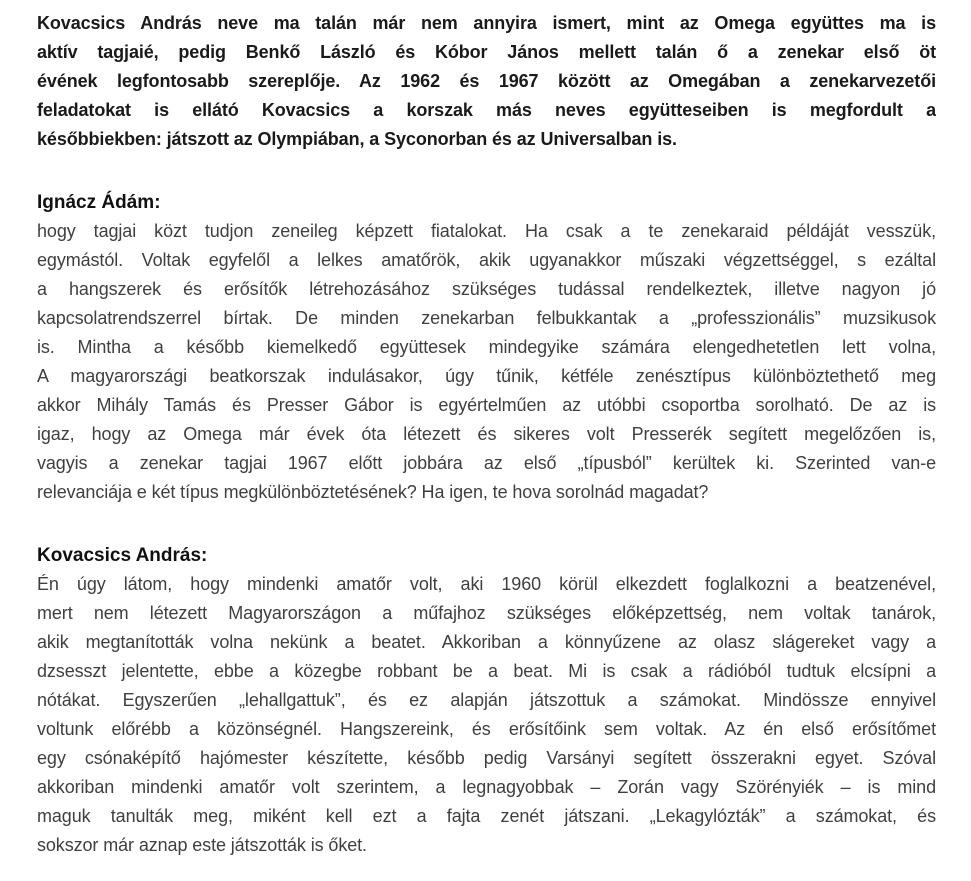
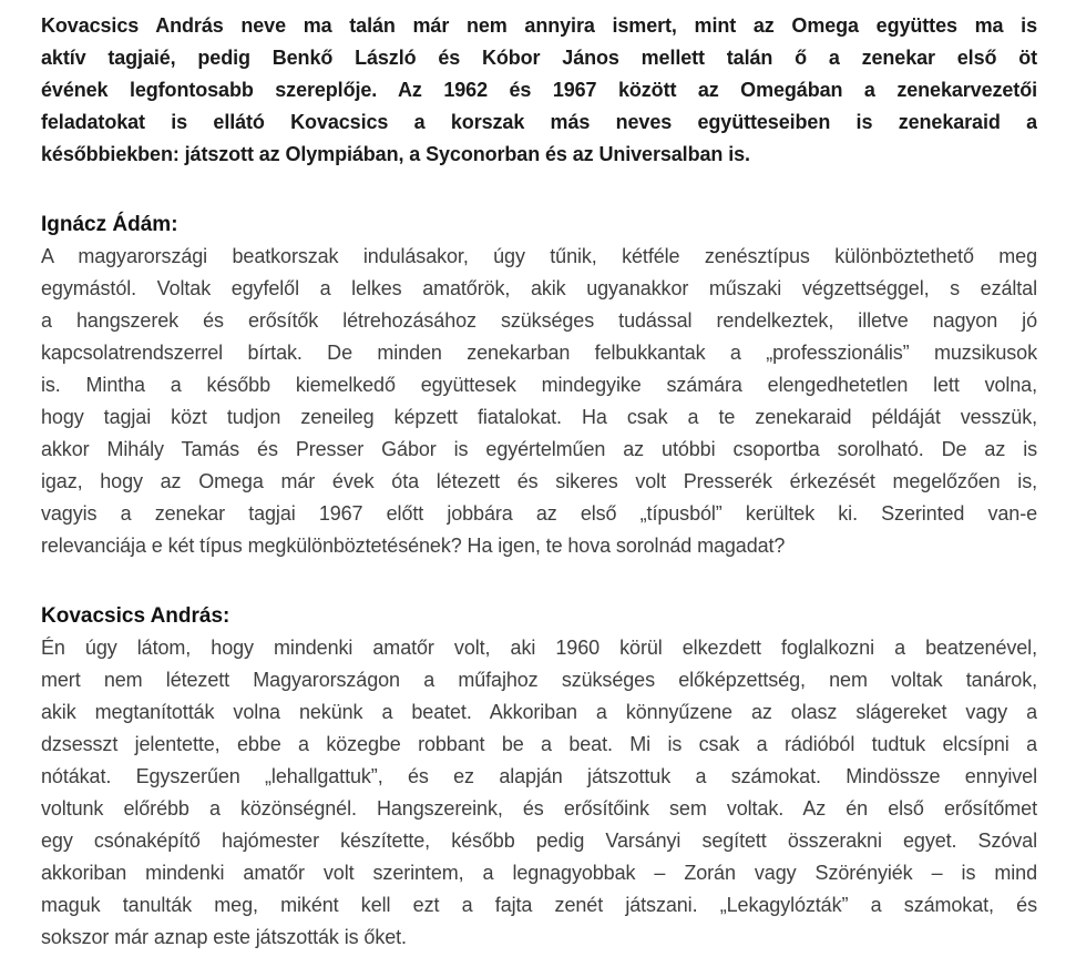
  Kovacsics András neve ma talán már nem annyira ismert, mint az Omega együttes ma is
  aktív tagjaié, pedig Benkő László és Kóbor János mellett talán ő a zenekar első öt
  évének legfontosabb szereplője. Az 1962 és 1967 között az Omegában a zenekarvezetői
- feladatokat is ellátó Kovacsics a korszak más neves együtteseiben is megfordult a
+ feladatokat is ellátó Kovacsics a korszak más neves együtteseiben is zenekaraid a
  későbbiekben: játszott az Olympiában, a Syconorban és az Universalban is.
  Ignácz Ádám:
- hogy tagjai közt tudjon zeneileg képzett fiatalokat. Ha csak a te zenekaraid példáját vesszük,
+ A magyarországi beatkorszak indulásakor, úgy tűnik, kétféle zenésztípus különböztethető meg
  egymástól. Voltak egyfelől a lelkes amatőrök, akik ugyanakkor műszaki végzettséggel, s ezáltal
  a hangszerek és erősítők létrehozásához szükséges tudással rendelkeztek, illetve nagyon jó
  kapcsolatrendszerrel bírtak. De minden zenekarban felbukkantak a „professzionális” muzsikusok
  is. Mintha a később kiemelkedő együttesek mindegyike számára elengedhetetlen lett volna,
- A magyarországi beatkorszak indulásakor, úgy tűnik, kétféle zenésztípus különböztethető meg
+ hogy tagjai közt tudjon zeneileg képzett fiatalokat. Ha csak a te zenekaraid példáját vesszük,
  akkor Mihály Tamás és Presser Gábor is egyértelműen az utóbbi csoportba sorolható. De az is
- igaz, hogy az Omega már évek óta létezett és sikeres volt Presserék segített megelőzően is,
+ igaz, hogy az Omega már évek óta létezett és sikeres volt Presserék érkezését megelőzően is,
  vagyis a zenekar tagjai 1967 előtt jobbára az első „típusból” kerültek ki. Szerinted van-e
  relevanciája e két típus megkülönböztetésének? Ha igen, te hova sorolnád magadat?
  Kovacsics András:
  Én úgy látom, hogy mindenki amatőr volt, aki 1960 körül elkezdett foglalkozni a beatzenével,
  mert nem létezett Magyarországon a műfajhoz szükséges előképzettség, nem voltak tanárok,
  akik megtanították volna nekünk a beatet. Akkoriban a könnyűzene az olasz slágereket vagy a
  dzsesszt jelentette, ebbe a közegbe robbant be a beat. Mi is csak a rádióból tudtuk elcsípni a
  nótákat. Egyszerűen „lehallgattuk”, és ez alapján játszottuk a számokat. Mindössze ennyivel
  voltunk előrébb a közönségnél. Hangszereink, és erősítőink sem voltak. Az én első erősítőmet
  egy csónaképítő hajómester készítette, később pedig Varsányi segített összerakni egyet. Szóval
  akkoriban mindenki amatőr volt szerintem, a legnagyobbak – Zorán vagy Szörényiék – is mind
  maguk tanulták meg, miként kell ezt a fajta zenét játszani. „Lekagylózták” a számokat, és
  sokszor már aznap este játszották is őket.
